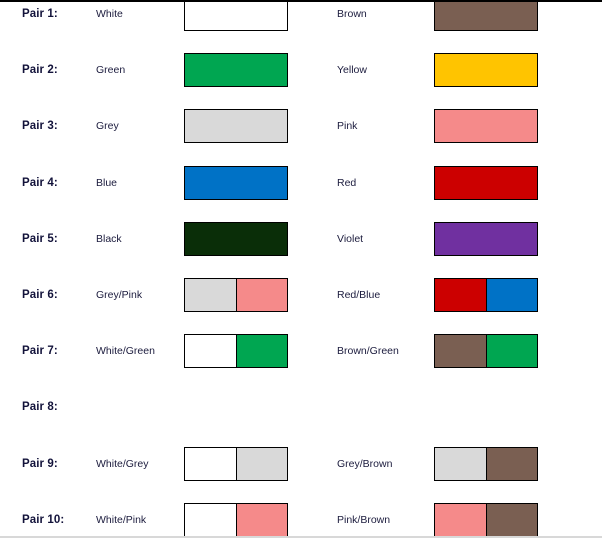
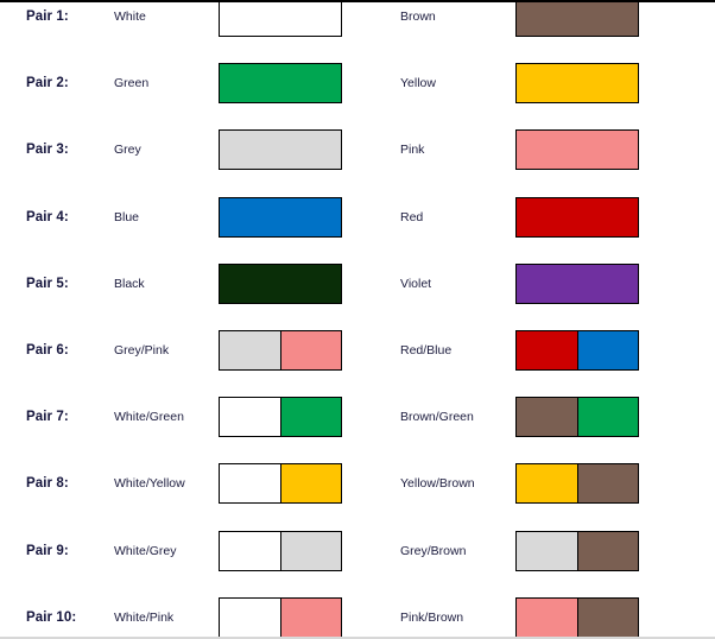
  Pair 1:
  White
  Brown
  Pair 2:
  Green
  Yellow
  Pair 3:
  Grey
  Pink
  Pair 4:
  Blue
  Red
  Pair 5:
  Black
  Violet
  Pair 6:
  Grey/Pink
  Red/Blue
  Pair 7:
  White/Green
  Brown/Green
  Pair 8:
+ White/Yellow
+ Yellow/Brown
  Pair 9:
  White/Grey
  Grey/Brown
  Pair 10:
  White/Pink
  Pink/Brown
